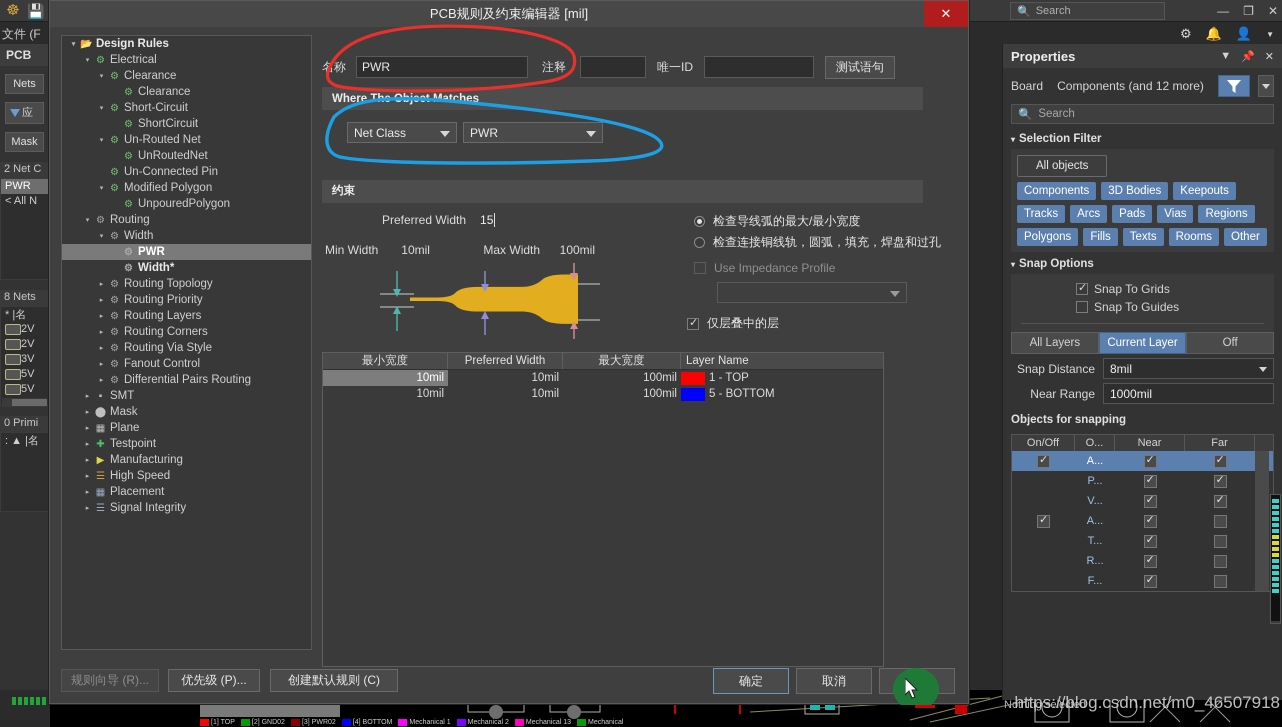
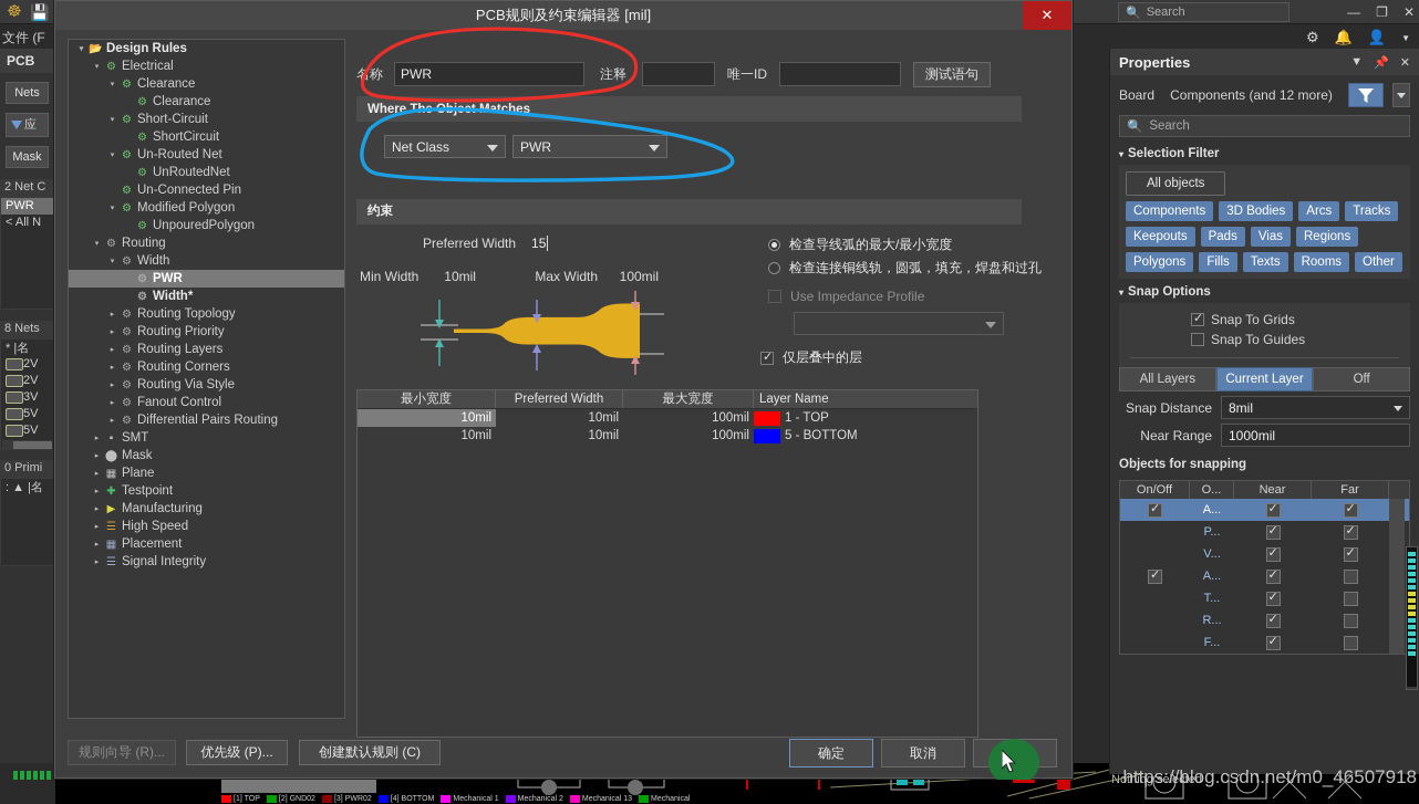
  ☸
  💾
  🔍
  Search
  —
  ❐
  ✕
  文件 (F
  ⚙
  🔔
  👤
  ▼
  PCB
  Nets
  应
  Mask
  2 Net C
  PWR
  < All N
  8 Nets
  * |名
  2V
  2V
  3V
  5V
  5V
  0 Primi
  : ▲ |名
  PCB规则及约束编辑器 [mil]
  ✕
  📂
  Design Rules
  ⚙
  Electrical
  ⚙
  Clearance
  ⚙
  Clearance
  ⚙
  Short-Circuit
  ⚙
  ShortCircuit
  ⚙
  Un-Routed Net
  ⚙
  UnRoutedNet
  ⚙
  Un-Connected Pin
  ⚙
  Modified Polygon
  ⚙
  UnpouredPolygon
  ⚙
  Routing
  ⚙
  Width
  ⚙
  PWR
  ⚙
  Width*
  ⚙
  Routing Topology
  ⚙
  Routing Priority
  ⚙
  Routing Layers
  ⚙
  Routing Corners
  ⚙
  Routing Via Style
  ⚙
  Fanout Control
  ⚙
  Differential Pairs Routing
  ▪
  SMT
  ⬤
  Mask
  ▦
  Plane
  ✚
  Testpoint
  ▶
  Manufacturing
  ☰
  High Speed
  ▦
  Placement
  ☰
  Signal Integrity
  名称
  PWR
  注释
  唯一ID
  测试语句
  Net Class
  PWR
  约束
  Preferred Width
  15
  Min Width
  10mil
  Max Width
  100mil
  检查导线弧的最大/最小宽度
  检查连接铜线轨，圆弧，填充，焊盘和过孔
  Use Impedance Profile
  仅层叠中的层
  最小宽度
  Preferred Width
  最大宽度
  Layer Name
  10mil
  10mil
  100mil
  1 - TOP
  10mil
  10mil
  100mil
  5 - BOTTOM
  规则向导 (R)...
  优先级 (P)...
  创建默认规则 (C)
  确定
  取消
  Properties
  ▼
  📌
  ✕
  Board
  Components (and 12 more)
  🔍
  Search
  ▾
  Selection Filter
  All objects
  Components
  3D Bodies
- Keepouts
+ Arcs
  Tracks
- Arcs
+ Keepouts
  Pads
  Vias
  Regions
  Polygons
  Fills
  Texts
  Rooms
  Other
  ▾
  Snap Options
  Snap To Grids
  Snap To Guides
  All Layers
  Current Layer
  Off
  Snap Distance
  8mil
  Near Range
  1000mil
  Objects for snapping
  On/Off
  O...
  Near
  Far
  A...
  P...
  V...
  A...
  T...
  R...
  F...
  Nothing selected
  https://blog.csdn.net/m0_46507918
